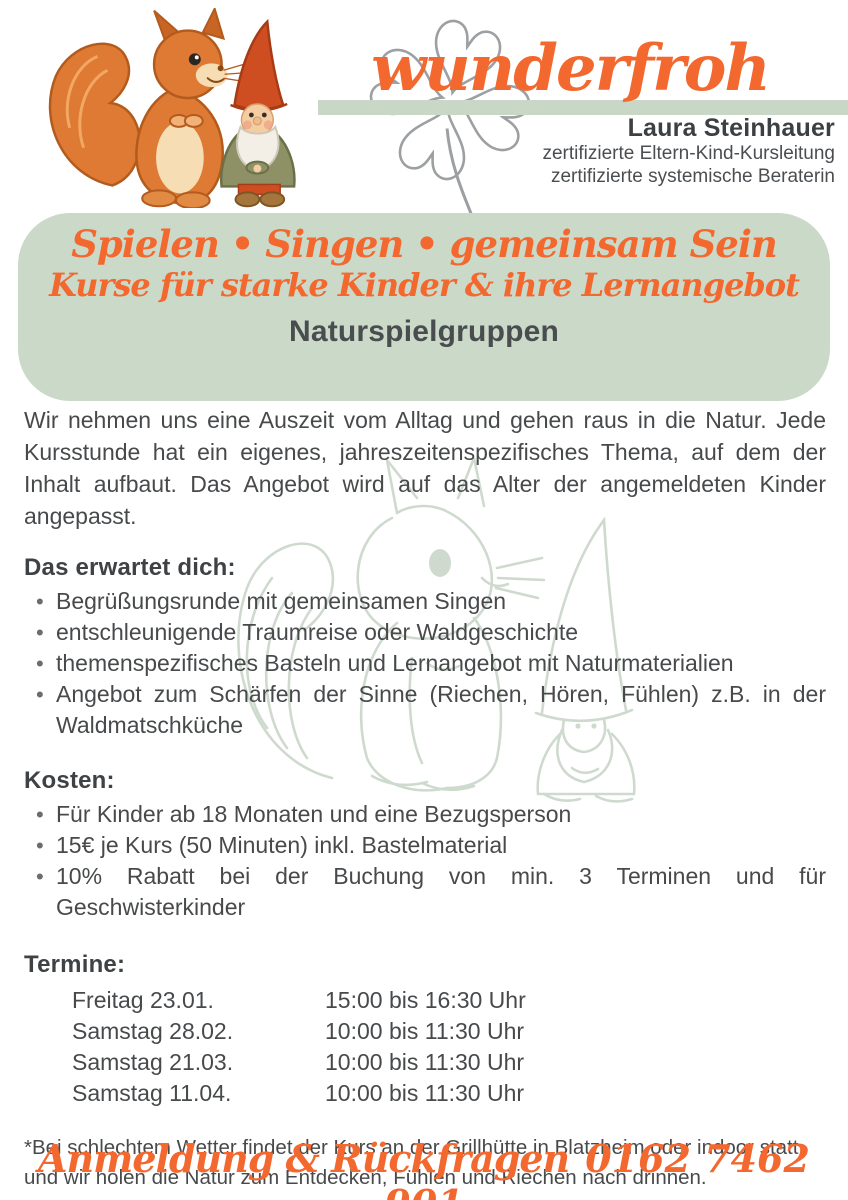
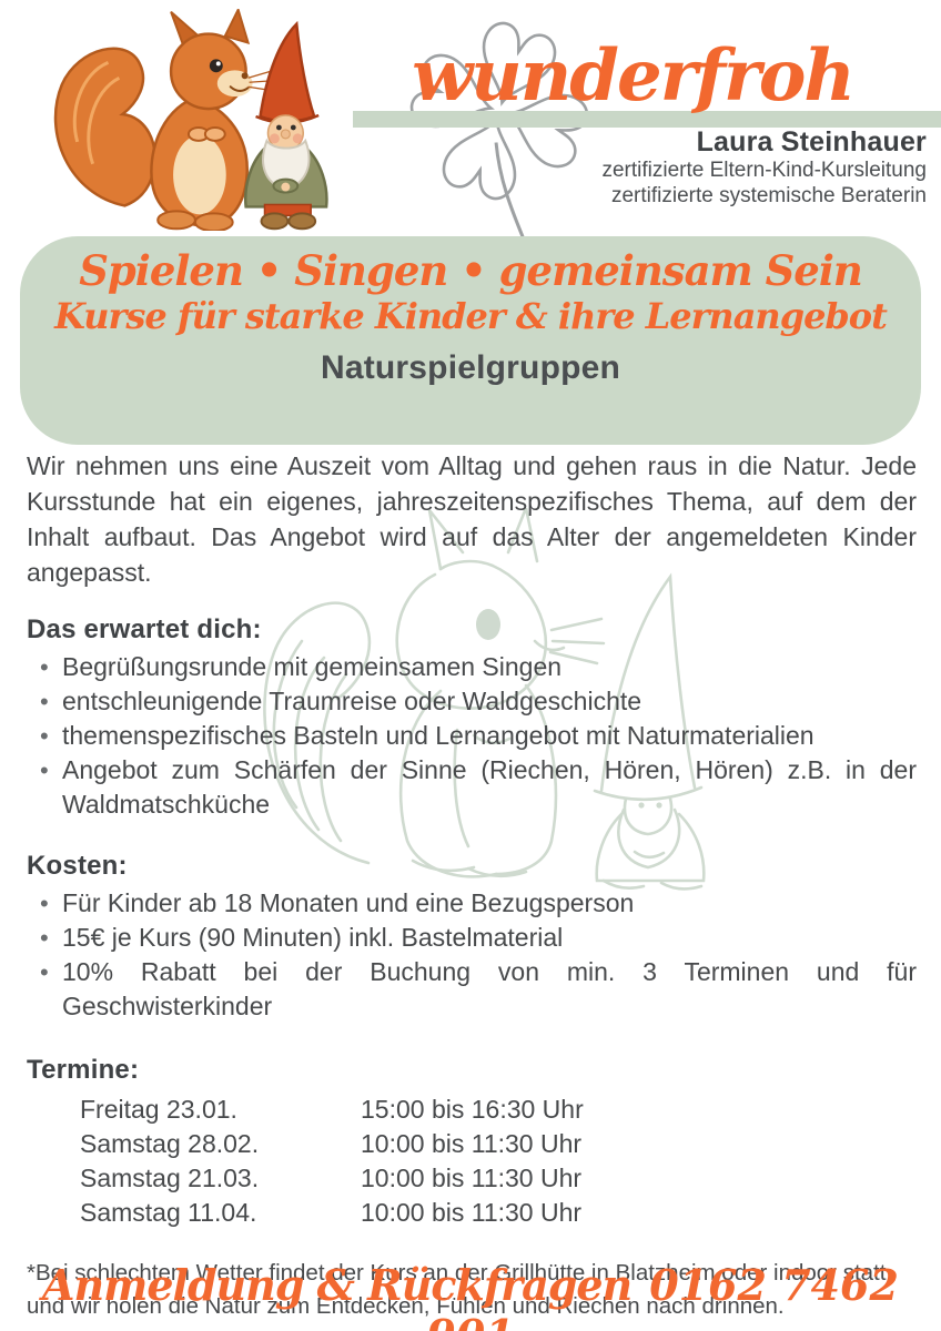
  wunderfroh
  Laura Steinhauer
  zertifizierte Eltern-Kind-Kursleitung
  zertifizierte systemische Beraterin
  Spielen • Singen • gemeinsam Sein
  Kurse für starke Kinder & ihre Lernangebot
  Naturspielgruppen
  Wir nehmen uns eine Auszeit vom Alltag und gehen raus in die Natur. Jede Kursstunde hat ein eigenes, jahreszeitenspezifisches Thema, auf dem der Inhalt aufbaut. Das Angebot wird auf das Alter der angemeldeten Kinder angepasst.
  Das erwartet dich:
  Begrüßungsrunde mit gemeinsamen Singen
  entschleunigende Traumreise oder Waldgeschichte
  themenspezifisches Basteln und Lernangebot mit Naturmaterialien
- Angebot zum Schärfen der Sinne (Riechen, Hören, Fühlen) z.B. in der Waldmatschküche
+ Angebot zum Schärfen der Sinne (Riechen, Hören, Hören) z.B. in der Waldmatschküche
  Kosten:
  Für Kinder ab 18 Monaten und eine Bezugsperson
- 15€ je Kurs (50 Minuten) inkl. Bastelmaterial
+ 15€ je Kurs (90 Minuten) inkl. Bastelmaterial
  10% Rabatt bei der Buchung von min. 3 Terminen und für Geschwisterkinder
  Termine:
  Freitag 23.01.
  15:00 bis 16:30 Uhr
  Samstag 28.02.
  10:00 bis 11:30 Uhr
  Samstag 21.03.
  10:00 bis 11:30 Uhr
  Samstag 11.04.
  10:00 bis 11:30 Uhr
  *Bei schlechtem Wetter findet der Kurs an der Grillhütte in Blatzheim oder indoor statt und wir holen die Natur zum Entdecken, Fühlen und Riechen nach drinnen.
  Anmeldung & Rückfragen 0162 7462
